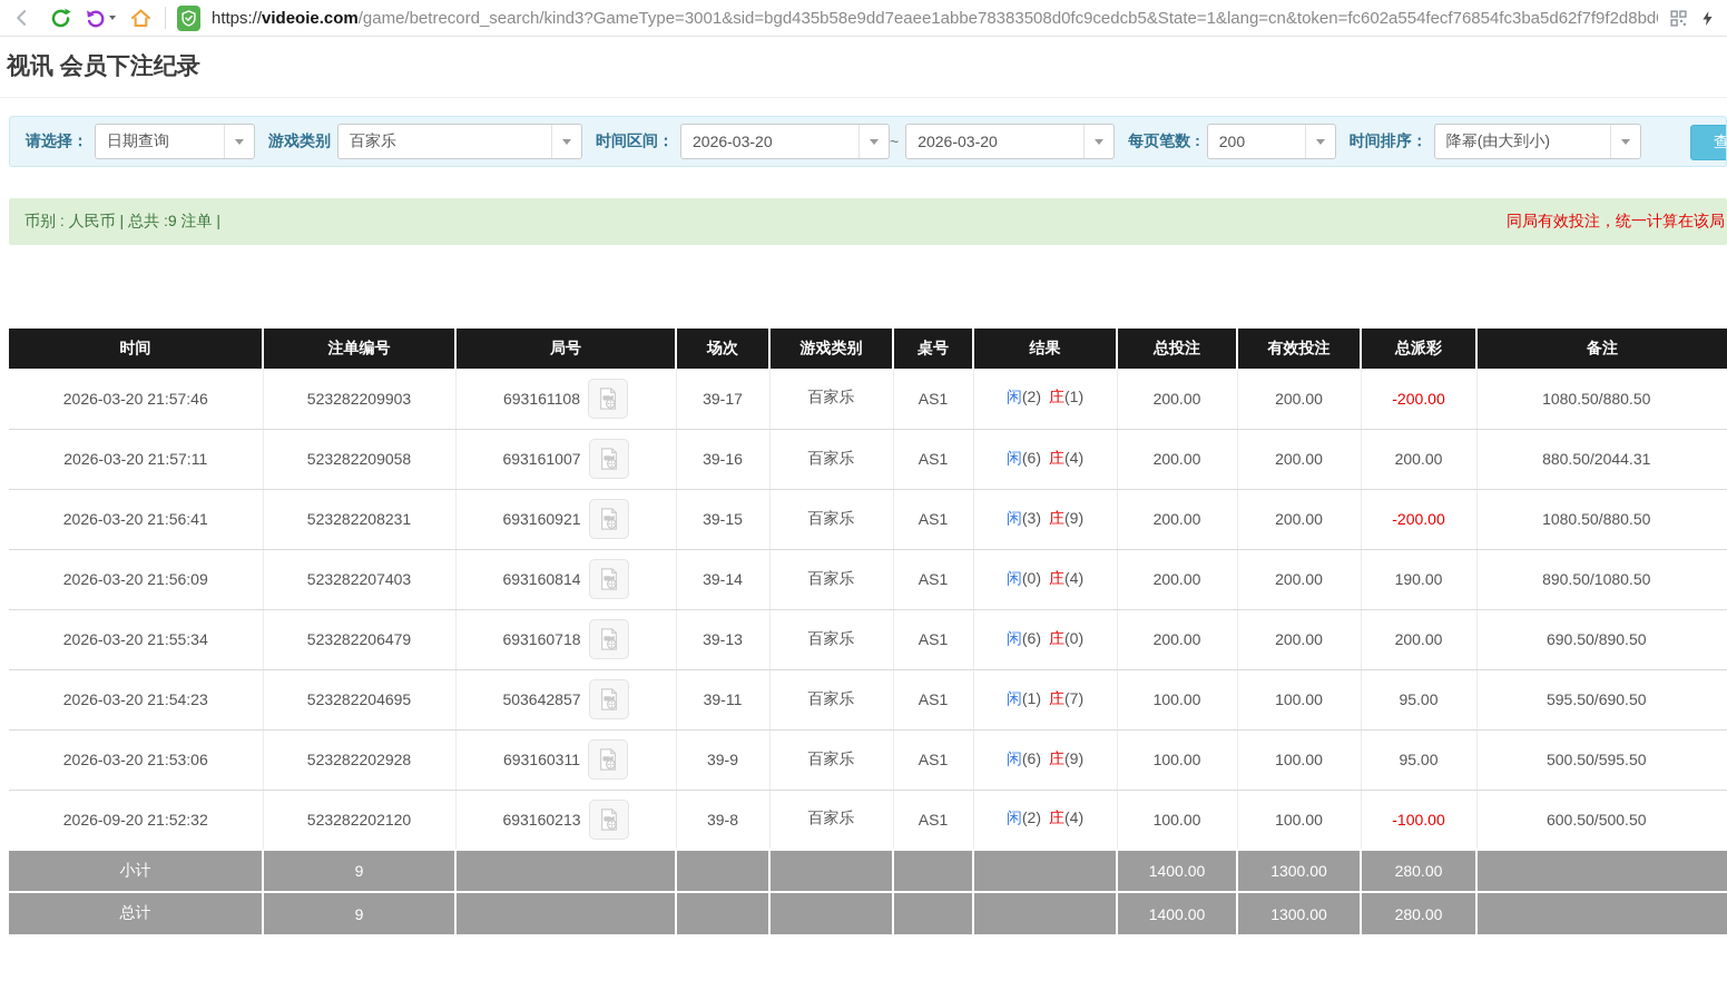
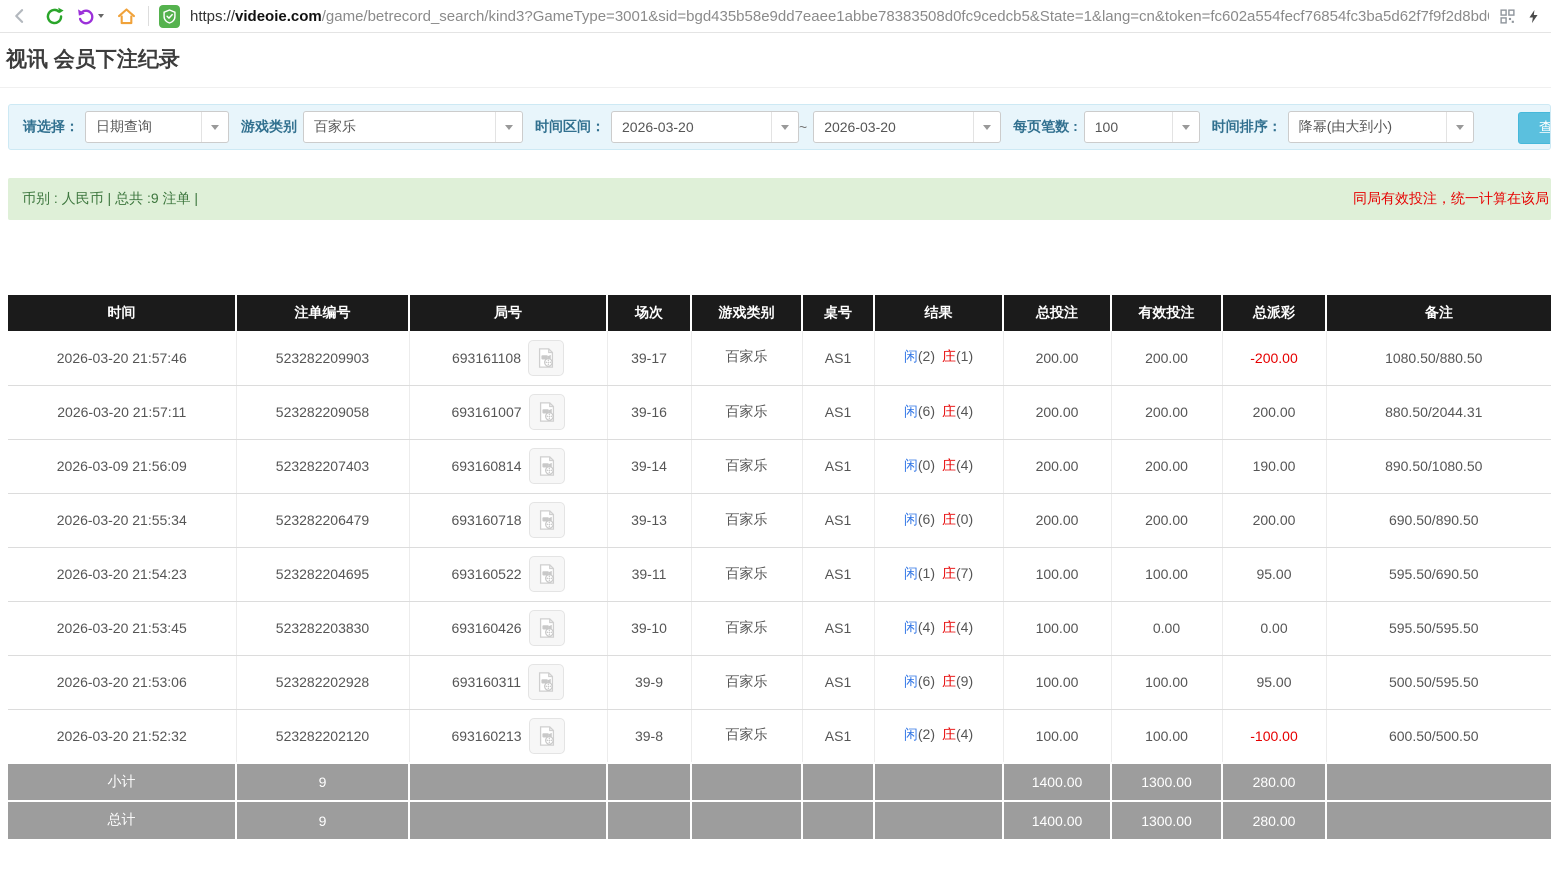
  https://videoie.com/game/betrecord_search/kind3?GameType=3001&sid=bgd435b58e9dd7eaee1abbe78383508d0fc9cedcb5&State=1&lang=cn&token=fc602a554fecf76854fc3ba5d62f7f9f2d8bd
  视讯 会员下注纪录
  请选择：
  日期查询
  游戏类别
  百家乐
  时间区间：
  2026-03-20
  ~
  2026-03-20
  每页笔数 :
- 200
+ 100
  时间排序：
  降幂(由大到小)
  币别 : 人民币 | 总共 :9 注单 |
  同局有效投注，统一计算在该局
  时间	注单编号	局号	场次	游戏类别	桌号	结果	总投注	有效投注	总派彩	备注
  2026-03-20 21:57:46	523282209903	693161108	39-17	百家乐	AS1	闲(2) 庄(1)	200.00	200.00	-200.00	1080.50/880.50
  2026-03-20 21:57:11	523282209058	693161007	39-16	百家乐	AS1	闲(6) 庄(4)	200.00	200.00	200.00	880.50/2044.31
- 2026-03-20 21:56:41	523282208231	693160921	39-15	百家乐	AS1	闲(3) 庄(9)	200.00	200.00	-200.00	1080.50/880.50
- 2026-03-20 21:56:09	523282207403	693160814	39-14	百家乐	AS1	闲(0) 庄(4)	200.00	200.00	190.00	890.50/1080.50
+ 2026-03-09 21:56:09	523282207403	693160814	39-14	百家乐	AS1	闲(0) 庄(4)	200.00	200.00	190.00	890.50/1080.50
  2026-03-20 21:55:34	523282206479	693160718	39-13	百家乐	AS1	闲(6) 庄(0)	200.00	200.00	200.00	690.50/890.50
- 2026-03-20 21:54:23	523282204695	503642857	39-11	百家乐	AS1	闲(1) 庄(7)	100.00	100.00	95.00	595.50/690.50
+ 2026-03-20 21:54:23	523282204695	693160522	39-11	百家乐	AS1	闲(1) 庄(7)	100.00	100.00	95.00	595.50/690.50
+ 2026-03-20 21:53:45	523282203830	693160426	39-10	百家乐	AS1	闲(4) 庄(4)	100.00	0.00	0.00	595.50/595.50
  2026-03-20 21:53:06	523282202928	693160311	39-9	百家乐	AS1	闲(6) 庄(9)	100.00	100.00	95.00	500.50/595.50
- 2026-09-20 21:52:32	523282202120	693160213	39-8	百家乐	AS1	闲(2) 庄(4)	100.00	100.00	-100.00	600.50/500.50
+ 2026-03-20 21:52:32	523282202120	693160213	39-8	百家乐	AS1	闲(2) 庄(4)	100.00	100.00	-100.00	600.50/500.50
  小计	9						1400.00	1300.00	280.00
  总计	9						1400.00	1300.00	280.00
